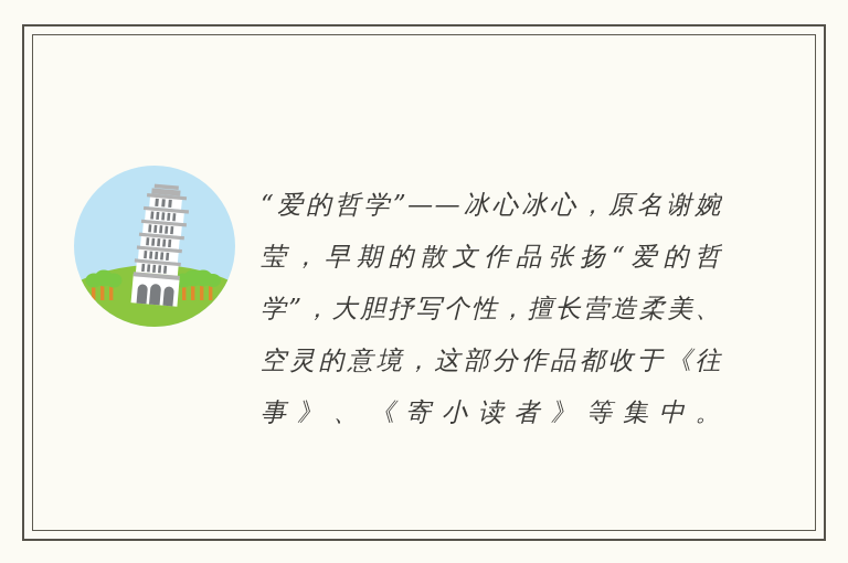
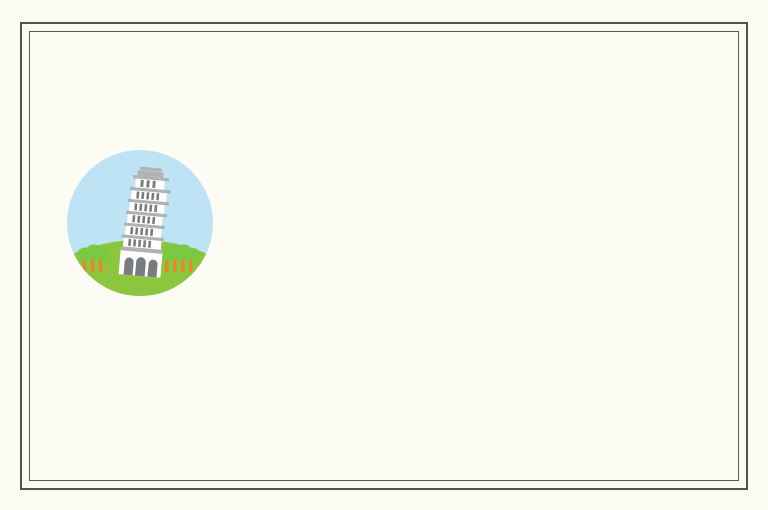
- “爱的哲学”——冰心冰心，原名谢婉莹，早期的散文作品张扬“爱的哲学”，大胆抒写个性，擅长营造柔美、空灵的意境，这部分作品都收于《往事》、《寄小读者》等集中。
